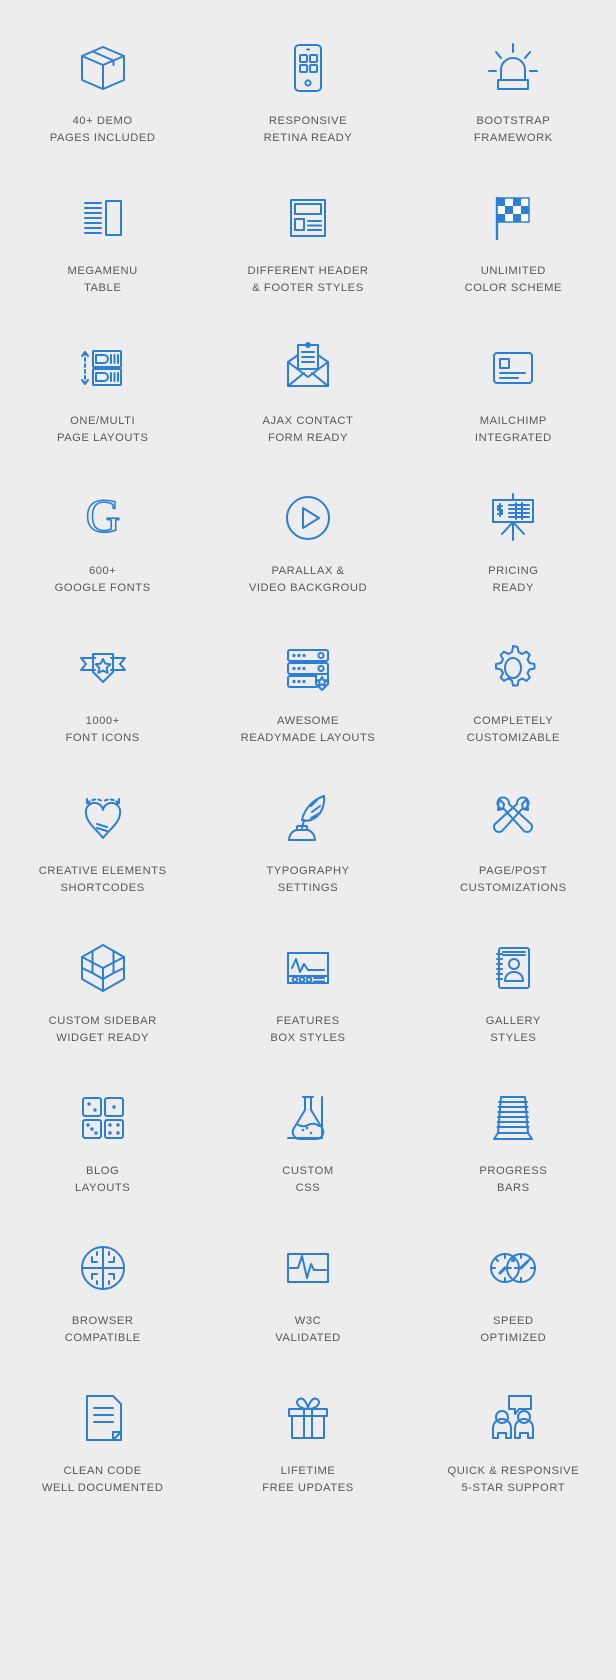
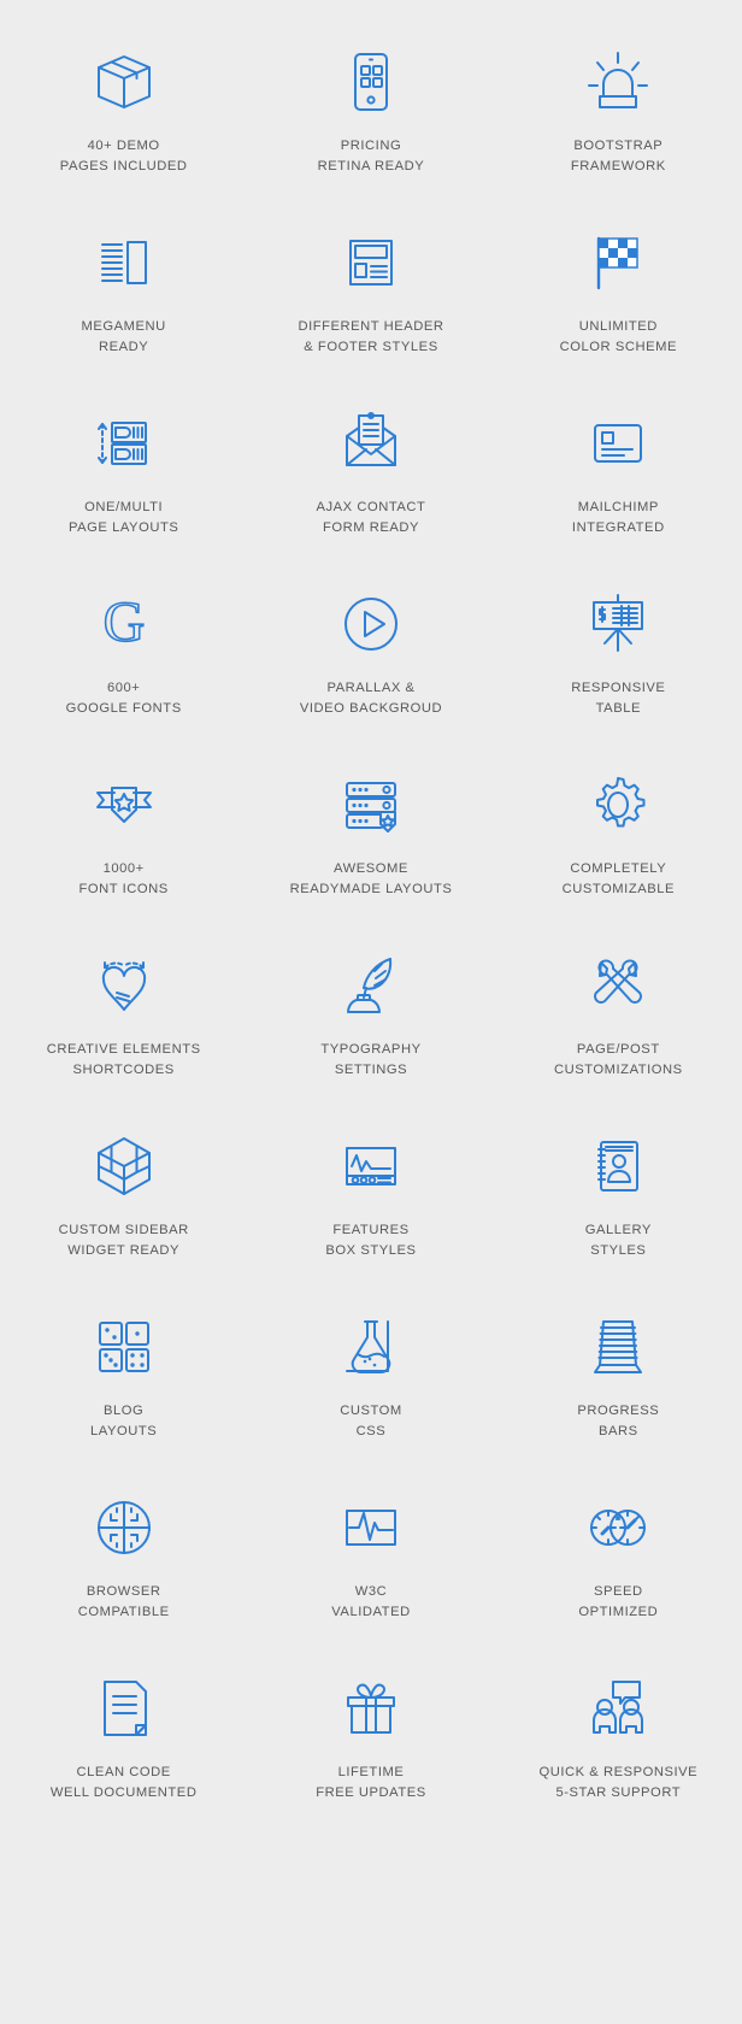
  40+ DEMO
  PAGES INCLUDED
- RESPONSIVE
+ PRICING
  RETINA READY
  BOOTSTRAP
  FRAMEWORK
  MEGAMENU
- TABLE
+ READY
  DIFFERENT HEADER
  & FOOTER STYLES
  UNLIMITED
  COLOR SCHEME
  ONE/MULTI
  PAGE LAYOUTS
  AJAX CONTACT
  FORM READY
  MAILCHIMP
  INTEGRATED
  G
  600+
  GOOGLE FONTS
  PARALLAX &
  VIDEO BACKGROUD
- PRICING
+ RESPONSIVE
- READY
+ TABLE
  1000+
  FONT ICONS
  AWESOME
  READYMADE LAYOUTS
  COMPLETELY
  CUSTOMIZABLE
  CREATIVE ELEMENTS
  SHORTCODES
  TYPOGRAPHY
  SETTINGS
  PAGE/POST
  CUSTOMIZATIONS
  CUSTOM SIDEBAR
  WIDGET READY
  FEATURES
  BOX STYLES
  GALLERY
  STYLES
  BLOG
  LAYOUTS
  CUSTOM
  CSS
  PROGRESS
  BARS
  BROWSER
  COMPATIBLE
  W3C
  VALIDATED
  SPEED
  OPTIMIZED
  CLEAN CODE
  WELL DOCUMENTED
  LIFETIME
  FREE UPDATES
  QUICK & RESPONSIVE
  5-STAR SUPPORT
